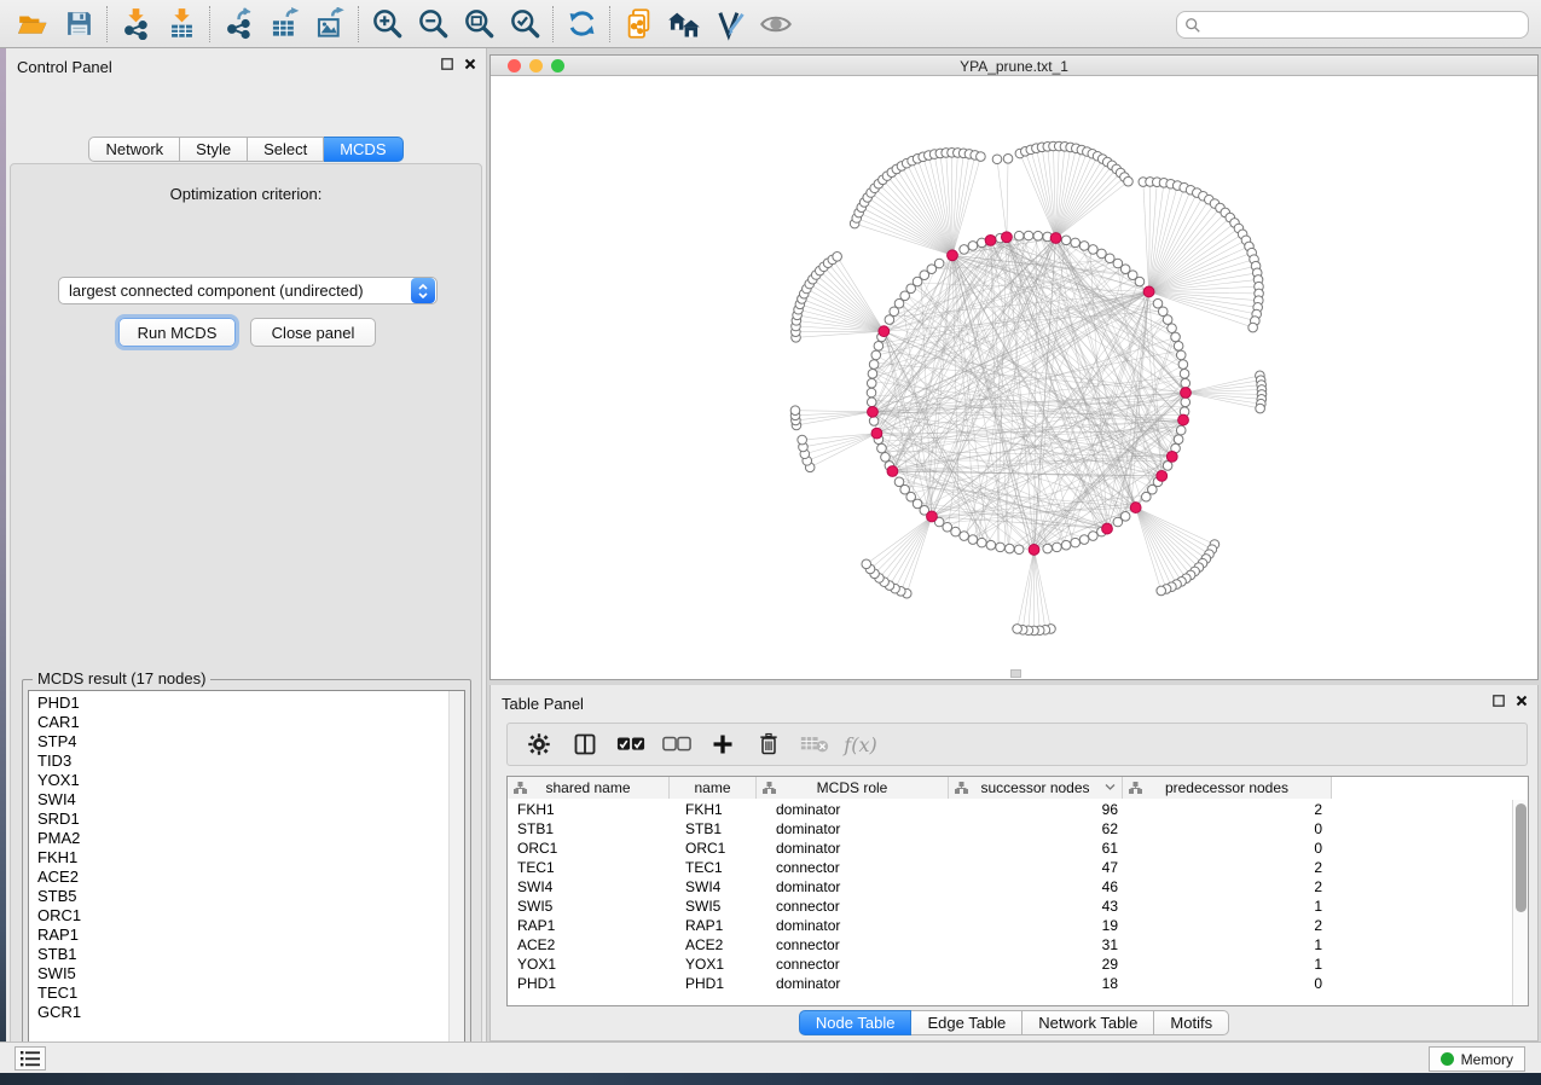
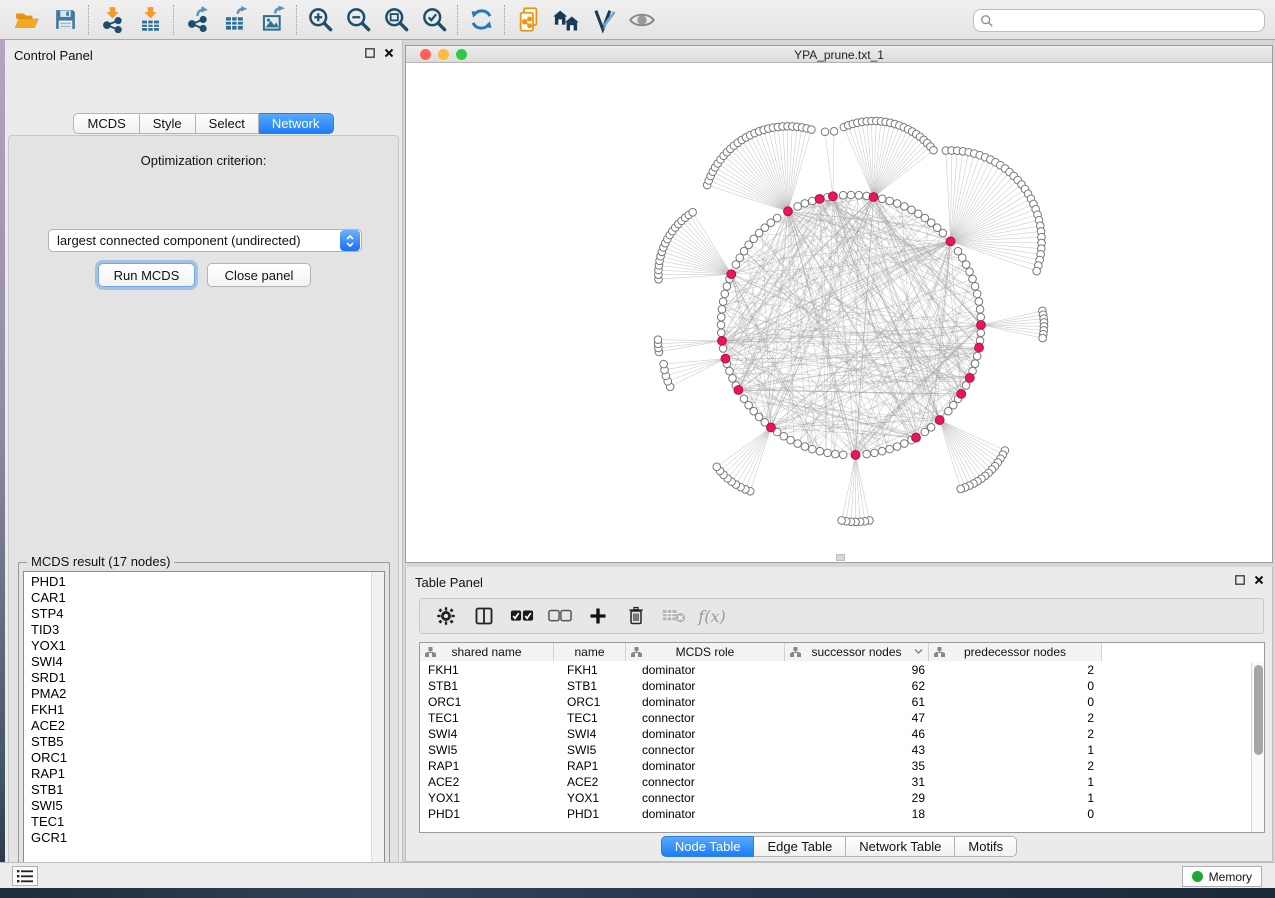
  Control Panel
- Network
+ MCDS
  Style
  Select
- MCDS
+ Network
  Optimization criterion:
  largest connected component (undirected)
  Run MCDS
  Close panel
  MCDS result (17 nodes)
  PHD1
  CAR1
  STP4
  TID3
  YOX1
  SWI4
  SRD1
  PMA2
  FKH1
  ACE2
  STB5
  ORC1
  RAP1
  STB1
  SWI5
  TEC1
  GCR1
  YPA_prune.txt_1
  Table Panel
  f(x)
  shared name
  name
  MCDS role
  successor nodes
  predecessor nodes
  FKH1
  FKH1
  dominator
  96
  2
  STB1
  STB1
  dominator
  62
  0
  ORC1
  ORC1
  dominator
  61
  0
  TEC1
  TEC1
  connector
  47
  2
  SWI4
  SWI4
  dominator
  46
  2
  SWI5
  SWI5
  connector
  43
  1
  RAP1
  RAP1
  dominator
- 19
+ 35
  2
  ACE2
  ACE2
  connector
  31
  1
  YOX1
  YOX1
  connector
  29
  1
  PHD1
  PHD1
  dominator
  18
  0
  Node Table
  Edge Table
  Network Table
  Motifs
  Memory
